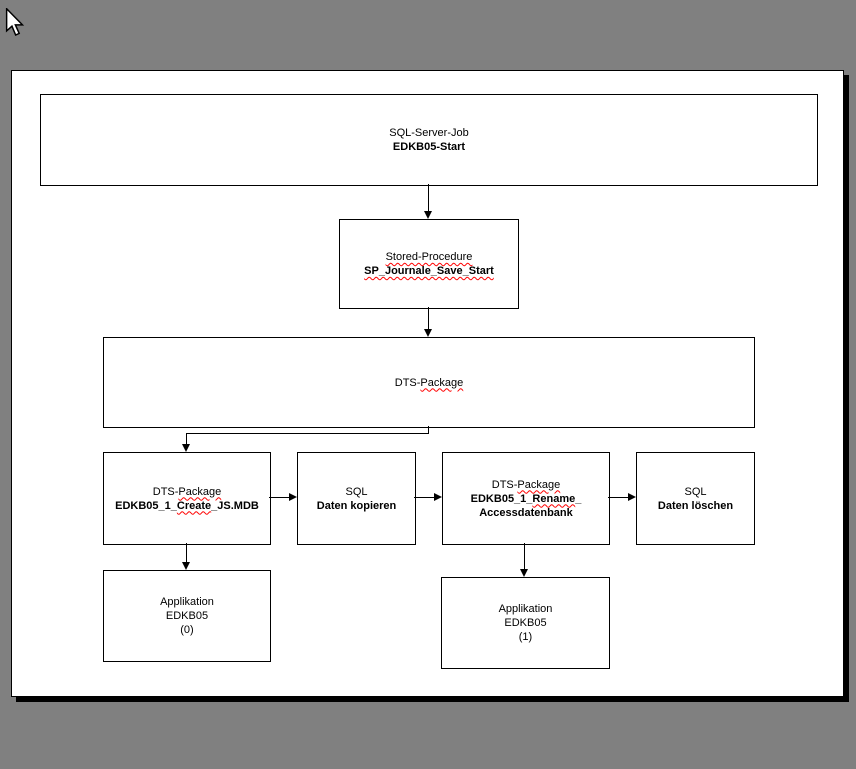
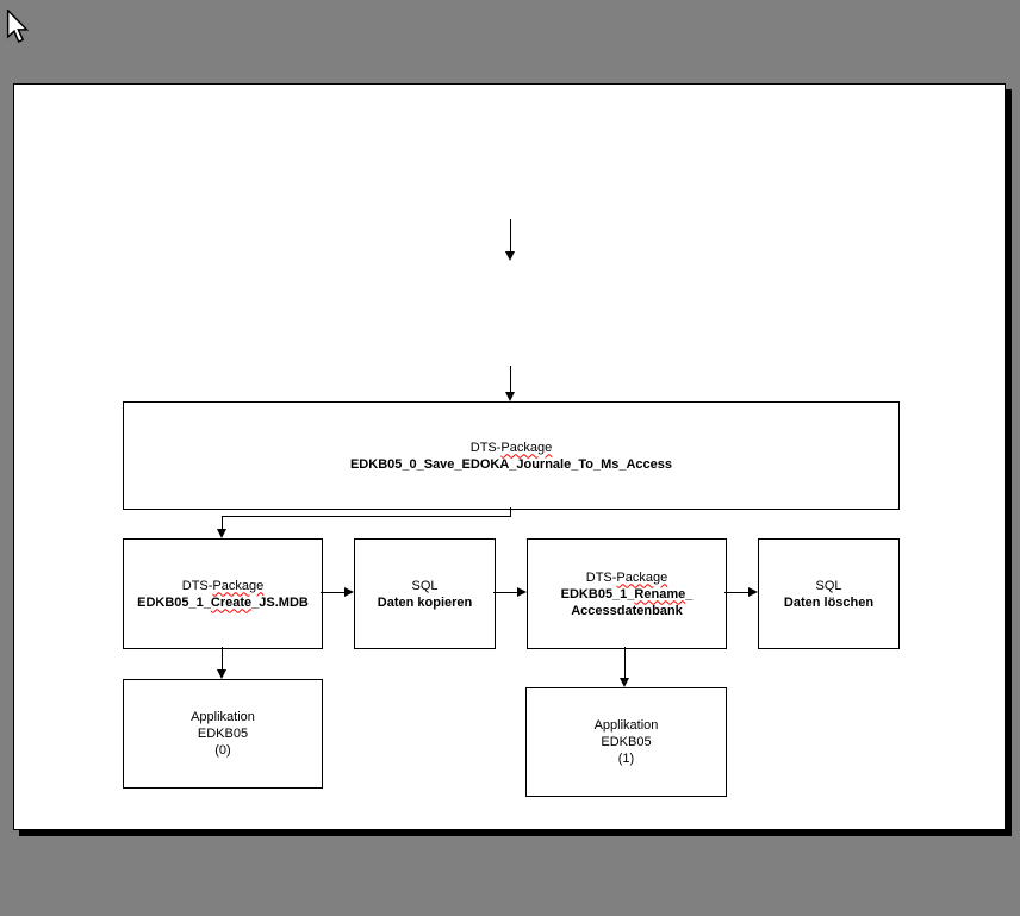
- SQL-Server-Job
- EDKB05-Start
- Stored-Procedure
- SP_Journale_Save_Start
  DTS-Package
+ EDKB05_0_Save_EDOKA_Journale_To_Ms_Access
  DTS-Package
  EDKB05_1_Create_JS.MDB
  SQL
  Daten kopieren
  DTS-Package
  EDKB05_1_Rename_
  Accessdatenbank
  SQL
  Daten löschen
  Applikation
  EDKB05
  (0)
  Applikation
  EDKB05
  (1)
